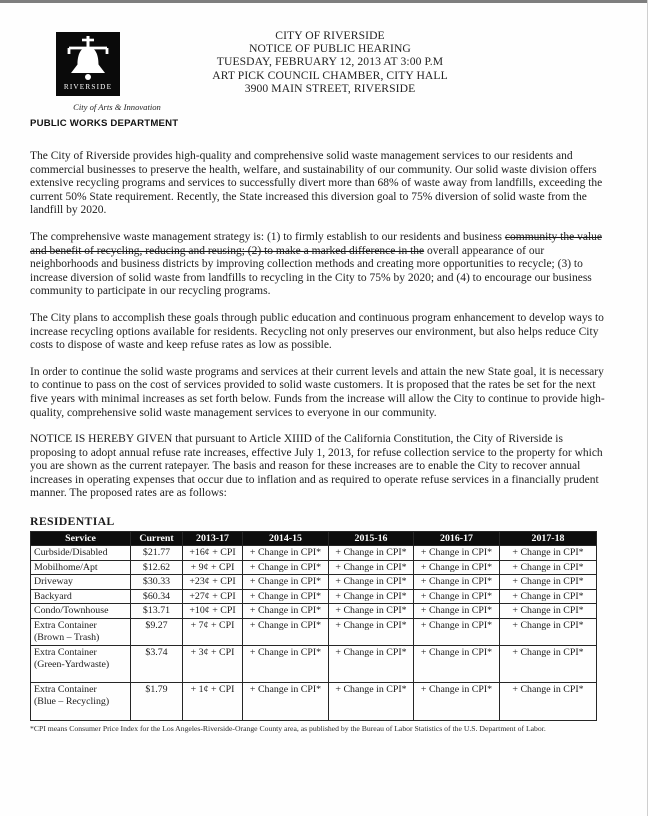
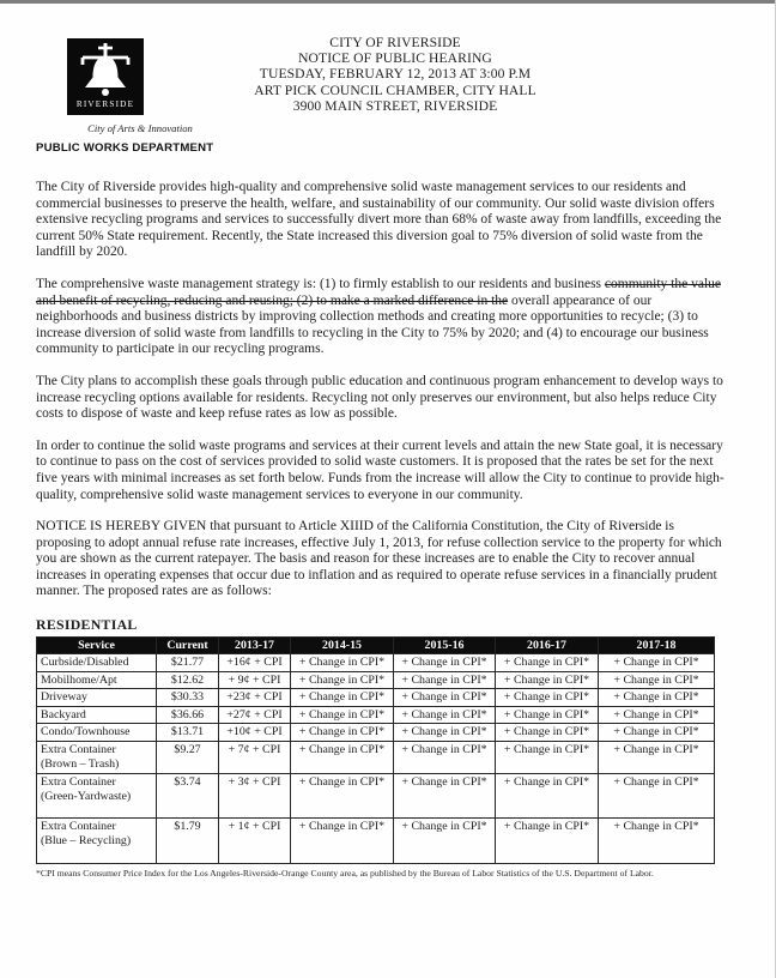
  RIVERSIDE
  City of Arts & Innovation
  PUBLIC WORKS DEPARTMENT
  CITY OF RIVERSIDE
  NOTICE OF PUBLIC HEARING
  TUESDAY, FEBRUARY 12, 2013 AT 3:00 P.M
  ART PICK COUNCIL CHAMBER, CITY HALL
  3900 MAIN STREET, RIVERSIDE
  The City of Riverside provides high-quality and comprehensive solid waste management services to our residents and commercial businesses to preserve the health, welfare, and sustainability of our community. Our solid waste division offers extensive recycling programs and services to successfully divert more than 68% of waste away from landfills, exceeding the current 50% State requirement. Recently, the State increased this diversion goal to 75% diversion of solid waste from the landfill by 2020.
  The comprehensive waste management strategy is: (1) to firmly establish to our residents and business community the value and benefit of recycling, reducing and reusing; (2) to make a marked difference in the overall appearance of our neighborhoods and business districts by improving collection methods and creating more opportunities to recycle; (3) to increase diversion of solid waste from landfills to recycling in the City to 75% by 2020; and (4) to encourage our business community to participate in our recycling programs.
  The City plans to accomplish these goals through public education and continuous program enhancement to develop ways to increase recycling options available for residents. Recycling not only preserves our environment, but also helps reduce City costs to dispose of waste and keep refuse rates as low as possible.
  In order to continue the solid waste programs and services at their current levels and attain the new State goal, it is necessary to continue to pass on the cost of services provided to solid waste customers. It is proposed that the rates be set for the next five years with minimal increases as set forth below. Funds from the increase will allow the City to continue to provide high-quality, comprehensive solid waste management services to everyone in our community.
  NOTICE IS HEREBY GIVEN that pursuant to Article XIIID of the California Constitution, the City of Riverside is proposing to adopt annual refuse rate increases, effective July 1, 2013, for refuse collection service to the property for which you are shown as the current ratepayer. The basis and reason for these increases are to enable the City to recover annual increases in operating expenses that occur due to inflation and as required to operate refuse services in a financially prudent manner. The proposed rates are as follows:
  RESIDENTIAL
  Service	Current	2013-17	2014-15	2015-16	2016-17	2017-18
  Curbside/Disabled	$21.77	+16¢ + CPI	+ Change in CPI*	+ Change in CPI*	+ Change in CPI*	+ Change in CPI*
  Mobilhome/Apt	$12.62	+ 9¢ + CPI	+ Change in CPI*	+ Change in CPI*	+ Change in CPI*	+ Change in CPI*
  Driveway	$30.33	+23¢ + CPI	+ Change in CPI*	+ Change in CPI*	+ Change in CPI*	+ Change in CPI*
- Backyard	$60.34	+27¢ + CPI	+ Change in CPI*	+ Change in CPI*	+ Change in CPI*	+ Change in CPI*
+ Backyard	$36.66	+27¢ + CPI	+ Change in CPI*	+ Change in CPI*	+ Change in CPI*	+ Change in CPI*
  Condo/Townhouse	$13.71	+10¢ + CPI	+ Change in CPI*	+ Change in CPI*	+ Change in CPI*	+ Change in CPI*
  Extra Container(Brown – Trash)	$9.27	+ 7¢ + CPI	+ Change in CPI*	+ Change in CPI*	+ Change in CPI*	+ Change in CPI*
  Extra Container(Green-Yardwaste)	$3.74	+ 3¢ + CPI	+ Change in CPI*	+ Change in CPI*	+ Change in CPI*	+ Change in CPI*
  Extra Container(Blue – Recycling)	$1.79	+ 1¢ + CPI	+ Change in CPI*	+ Change in CPI*	+ Change in CPI*	+ Change in CPI*
  *CPI means Consumer Price Index for the Los Angeles-Riverside-Orange County area, as published by the Bureau of Labor Statistics of the U.S. Department of Labor.
